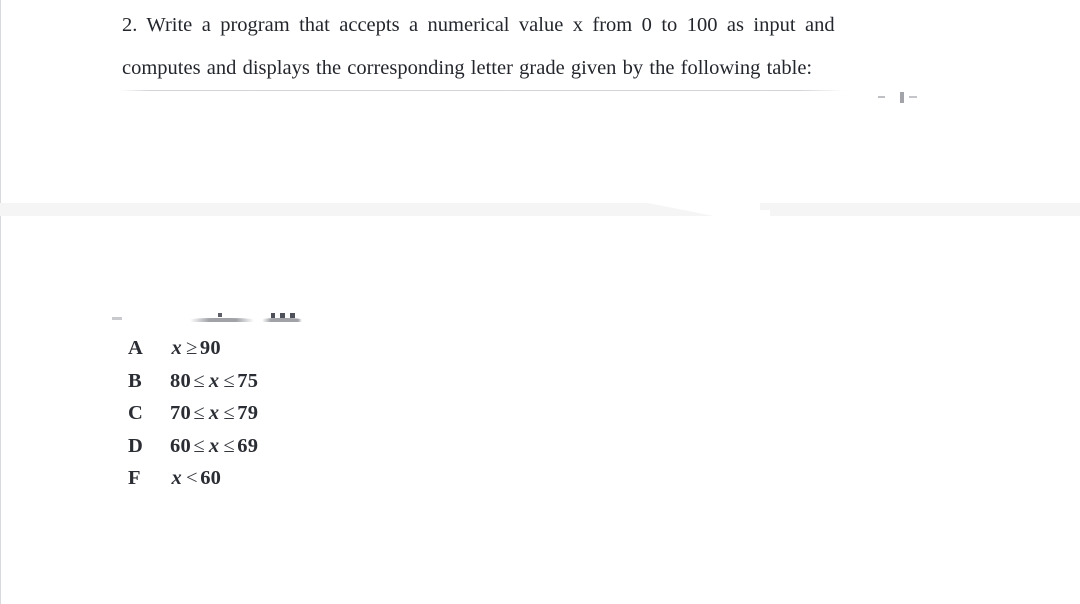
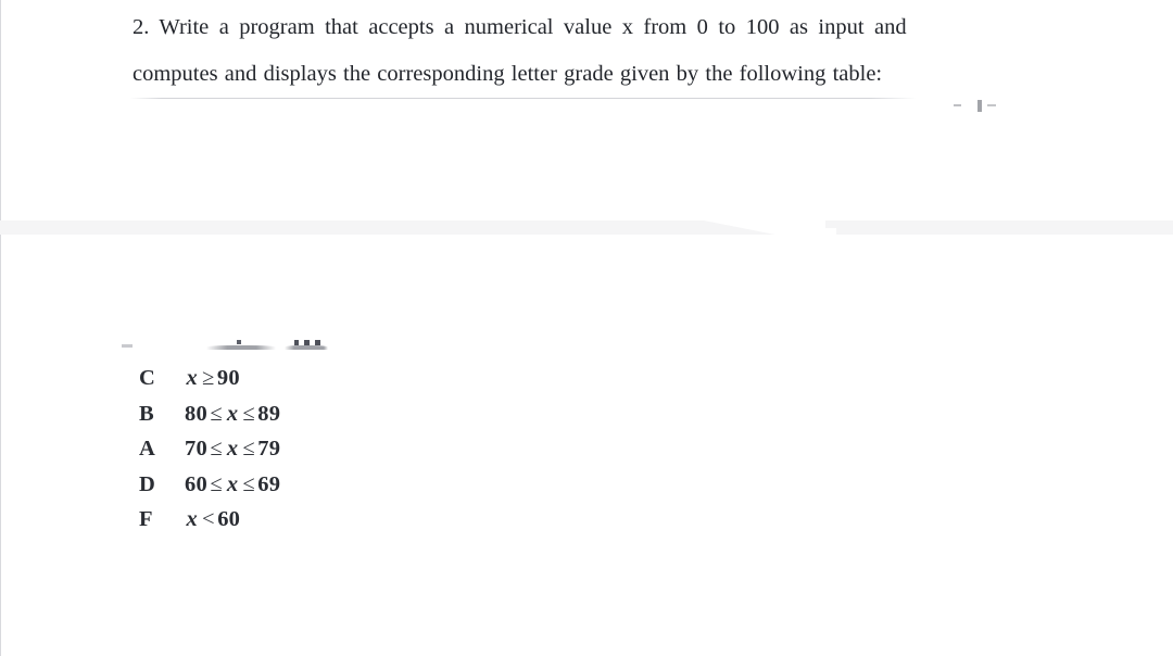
  2. Write a program that accepts a numerical value x from 0 to 100 as input and
  computes and displays the corresponding letter grade given by the following table:
- A	x ≥90
+ C	x ≥90
- B	80≤ x ≤75
+ B	80≤ x ≤89
- C	70≤ x ≤79
+ A	70≤ x ≤79
  D	60≤ x ≤69
  F	x <60
